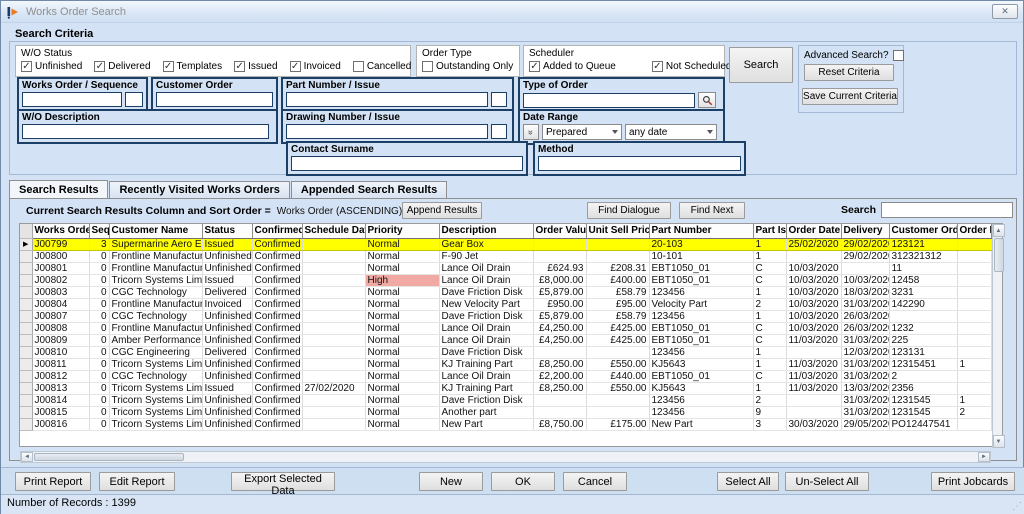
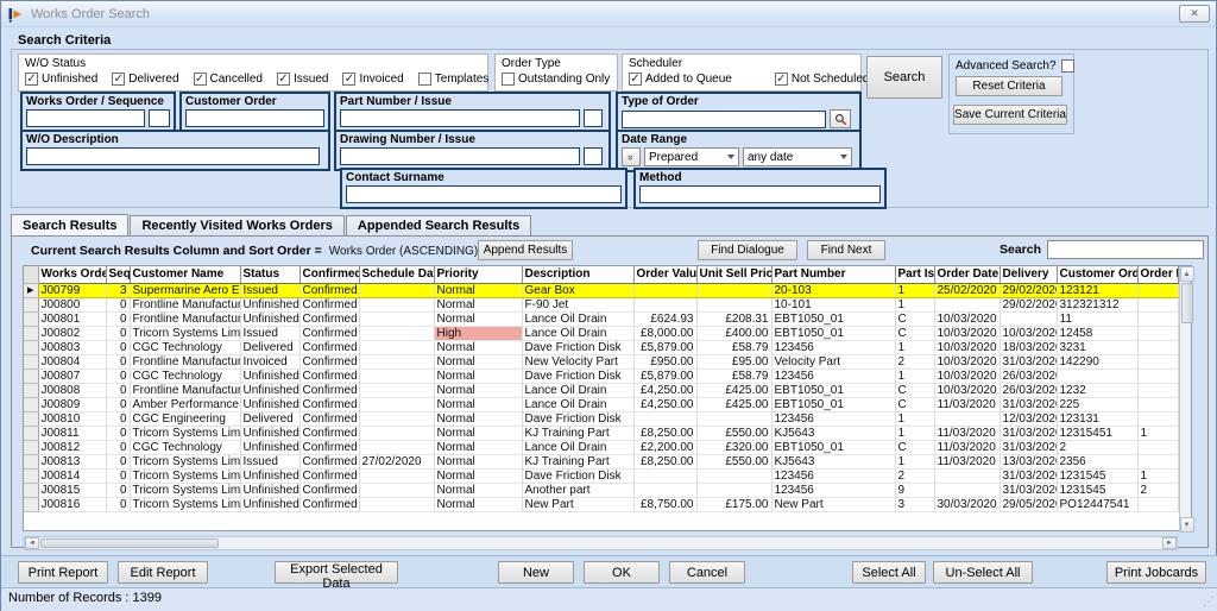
  Works Order Search
  ✕
  Search Criteria
  W/O Status
  ✓
  Unfinished
  ✓
  Delivered
  ✓
- Templates
+ Cancelled
  ✓
  Issued
  ✓
  Invoiced
- Cancelled
+ Templates
  Order Type
  Outstanding Only
  Scheduler
  ✓
  Added to Queue
  ✓
  Not Schedule
  Search
  Advanced Search?
  Reset Criteria
  Save Current Criteria
  Works Order / Sequence
  Customer Order
  Part Number / Issue
  Type of Order
  W/O Description
  Drawing Number / Issue
  Date Range
  Prepared
  any date
  Contact Surname
  Method
  Search Results
  Recently Visited Works Orders
  Appended Search Results
  Current Search Results Column and Sort Order =
  Works Order (ASCENDING)
  Append Results
  Find Dialogue
  Find Next
  Search
  	Works Orde	Seq	Customer Name	Status	Confirmed	Schedule Da	Priority	Description	Order Valu	Unit Sell Pric	Part Number	Part Is	Order Date	Delivery	Customer Ord	Order
  	J00799	3	Supermarine Aero E	Issued	Confirmed		Normal	Gear Box			20-103	1	25/02/2020	29/02/202	123121
  	J00800	0	Frontline Manufactur	Unfinished	Confirmed		Normal	F-90 Jet			10-101	1		29/02/202	312321312
  	J00801	0	Frontline Manufactur	Unfinished	Confirmed		Normal	Lance Oil Drain	£624.93	£208.31	EBT1050_01	C	10/03/2020		11
  	J00802	0	Tricorn Systems Lim	Issued	Confirmed		High	Lance Oil Drain	£8,000.00	£400.00	EBT1050_01	C	10/03/2020	10/03/202	12458
  	J00803	0	CGC Technology	Delivered	Confirmed		Normal	Dave Friction Disk	£5,879.00	£58.79	123456	1	10/03/2020	18/03/202	3231
  	J00804	0	Frontline Manufactur	Invoiced	Confirmed		Normal	New Velocity Part	£950.00	£95.00	Velocity Part	2	10/03/2020	31/03/202	142290
  	J00807	0	CGC Technology	Unfinished	Confirmed		Normal	Dave Friction Disk	£5,879.00	£58.79	123456	1	10/03/2020	26/03/202
  	J00808	0	Frontline Manufactur	Unfinished	Confirmed		Normal	Lance Oil Drain	£4,250.00	£425.00	EBT1050_01	C	10/03/2020	26/03/202	1232
  	J00809	0	Amber Performance	Unfinished	Confirmed		Normal	Lance Oil Drain	£4,250.00	£425.00	EBT1050_01	C	11/03/2020	31/03/202	225
  	J00810	0	CGC Engineering	Delivered	Confirmed		Normal	Dave Friction Disk			123456	1		12/03/202	123131
  	J00811	0	Tricorn Systems Lim	Unfinished	Confirmed		Normal	KJ Training Part	£8,250.00	£550.00	KJ5643	1	11/03/2020	31/03/202	12315451	1
- 	J00812	0	CGC Technology	Unfinished	Confirmed		Normal	Lance Oil Drain	£2,200.00	£440.00	EBT1050_01	C	11/03/2020	31/03/202	2
+ 	J00812	0	CGC Technology	Unfinished	Confirmed		Normal	Lance Oil Drain	£2,200.00	£320.00	EBT1050_01	C	11/03/2020	31/03/202	2
  	J00813	0	Tricorn Systems Lim	Issued	Confirmed	27/02/2020	Normal	KJ Training Part	£8,250.00	£550.00	KJ5643	1	11/03/2020	13/03/202	2356
  	J00814	0	Tricorn Systems Lim	Unfinished	Confirmed		Normal	Dave Friction Disk			123456	2		31/03/202	1231545	1
  	J00815	0	Tricorn Systems Lim	Unfinished	Confirmed		Normal	Another part			123456	9		31/03/202	1231545	2
  	J00816	0	Tricorn Systems Lim	Unfinished	Confirmed		Normal	New Part	£8,750.00	£175.00	New Part	3	30/03/2020	29/05/202	PO12447541
  Print Report
  Edit Report
  Export Selected Data
  New
  OK
  Cancel
  Select All
  Un-Select All
  Print Jobcards
  Number of Records : 1399
  ⋰
